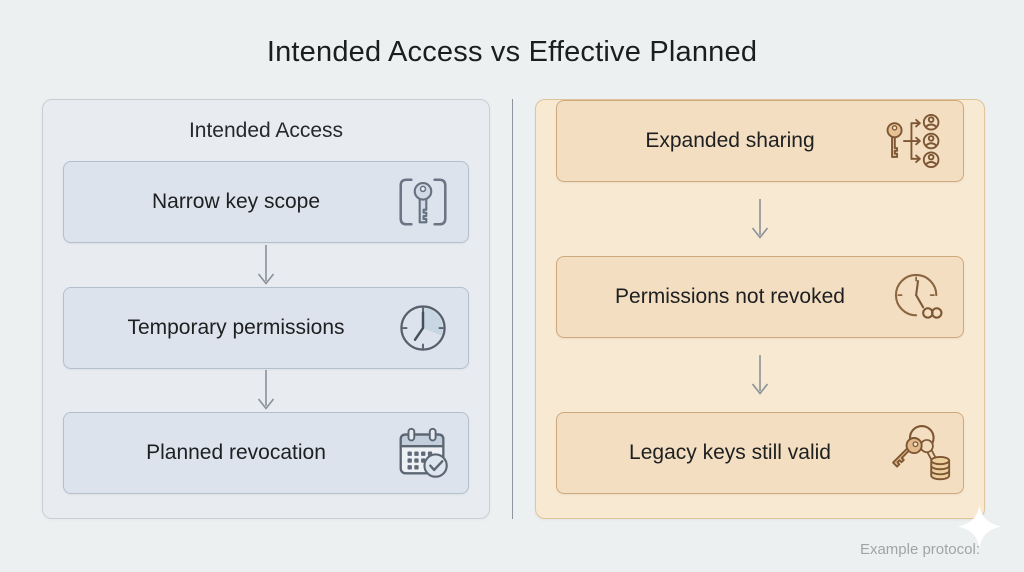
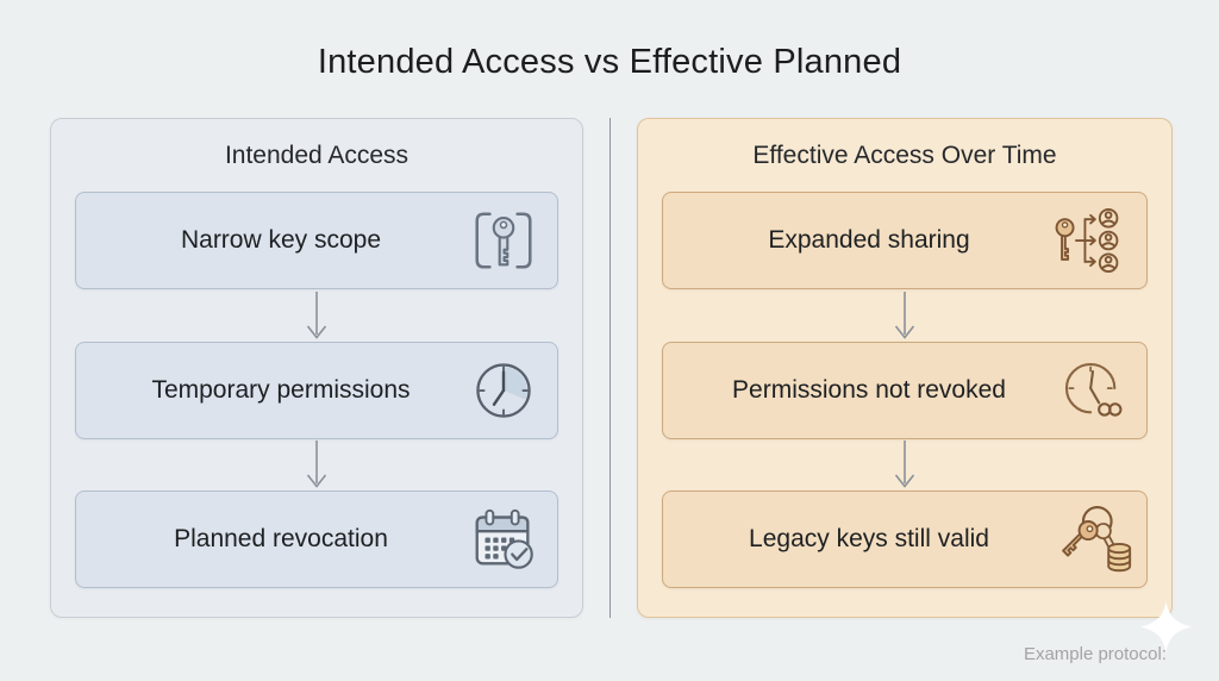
  Intended Access vs Effective Planned
  Intended Access
  Narrow key scope
  Temporary permissions
  Planned revocation
+ Effective Access Over Time
  Expanded sharing
  Permissions not revoked
  Legacy keys still valid
  Example protocol:
